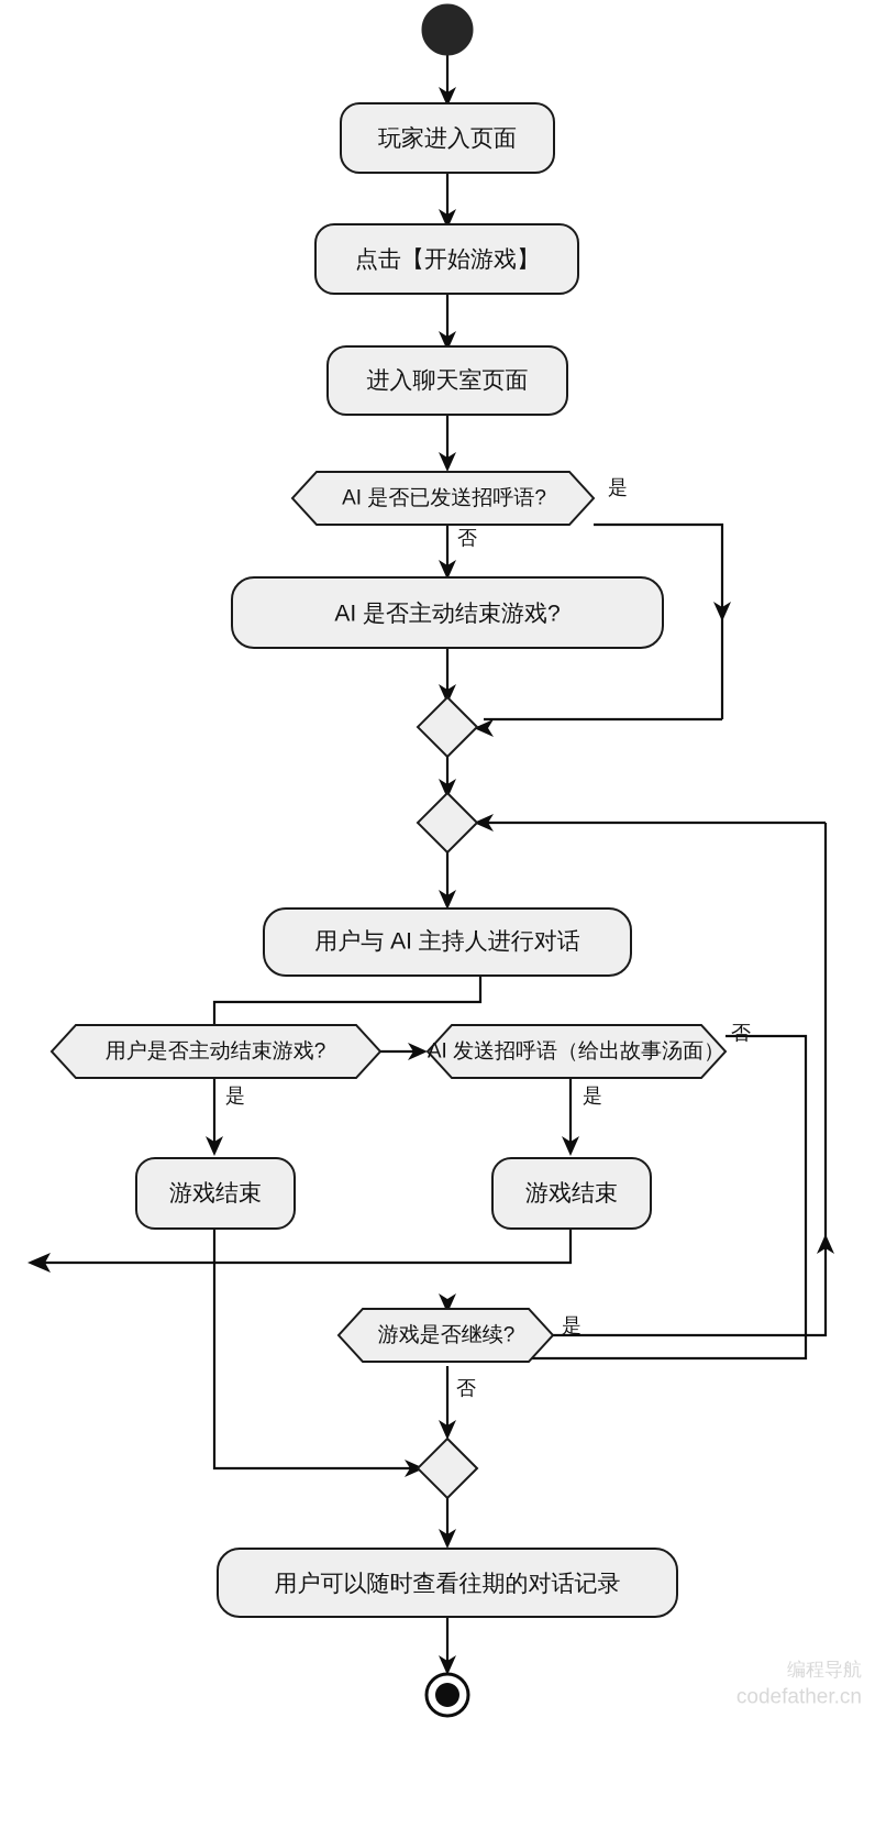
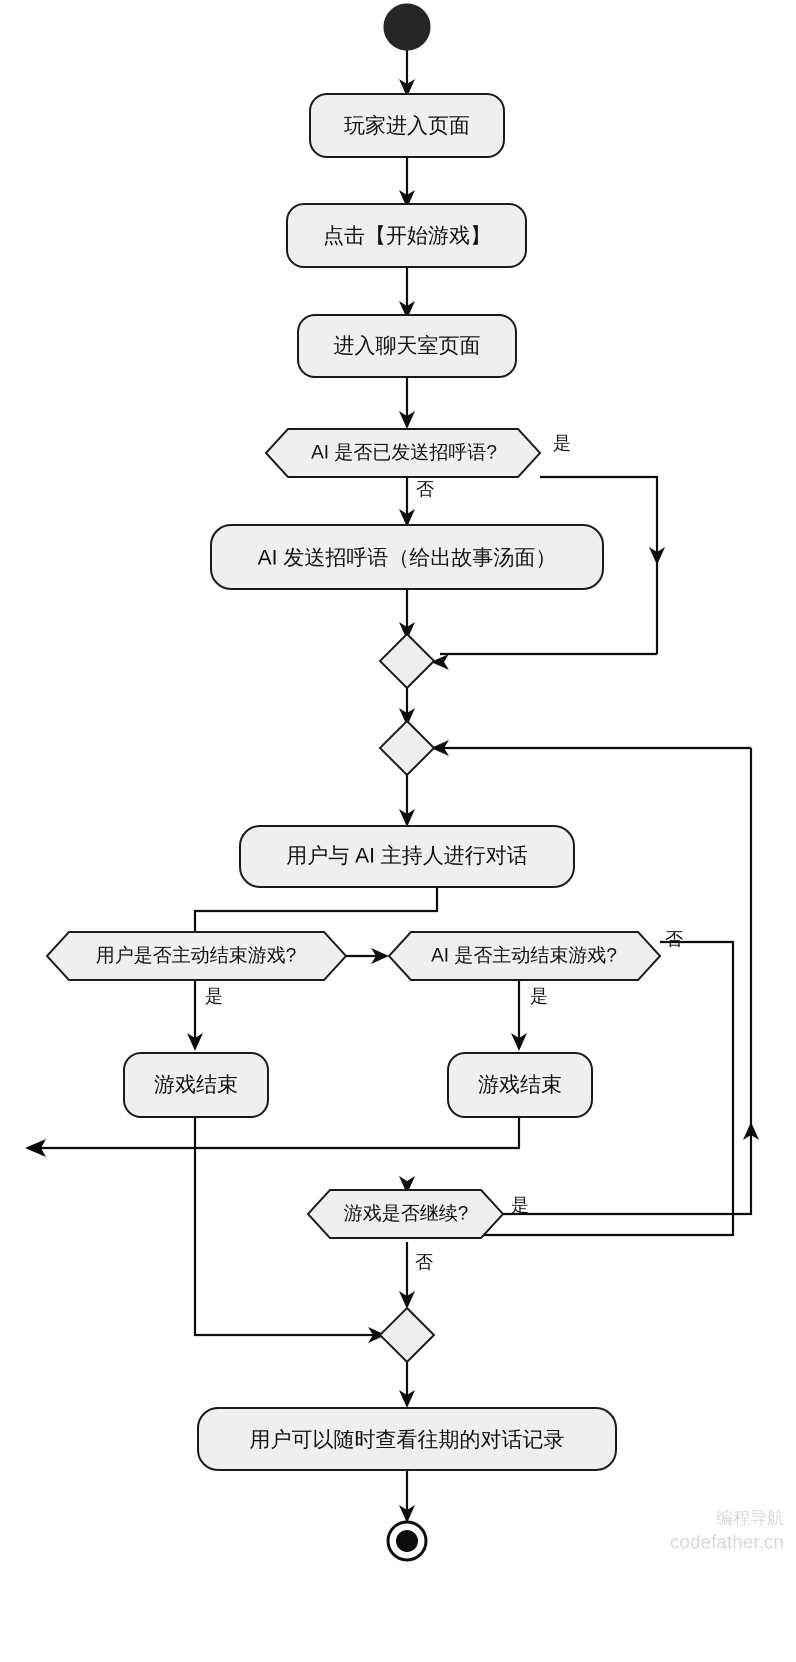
  玩家进入页面
  点击【开始游戏】
  进入聊天室页面
  AI 是否已发送招呼语?
- AI 是否主动结束游戏?
+ AI 发送招呼语（给出故事汤面）
  用户与 AI 主持人进行对话
  用户是否主动结束游戏?
- AI 发送招呼语（给出故事汤面）
+ AI 是否主动结束游戏?
  游戏结束
  游戏结束
  游戏是否继续?
  用户可以随时查看往期的对话记录
  是
  否
  是
  是
  否
  是
  否
  编程导航
  codefather.cn
